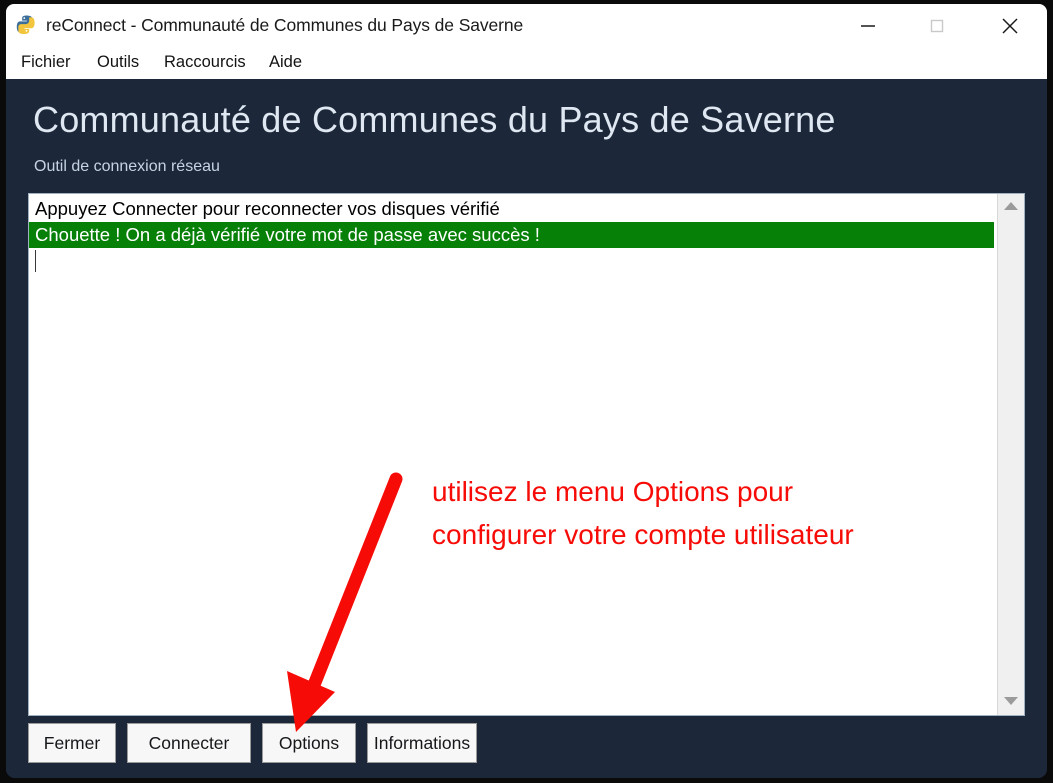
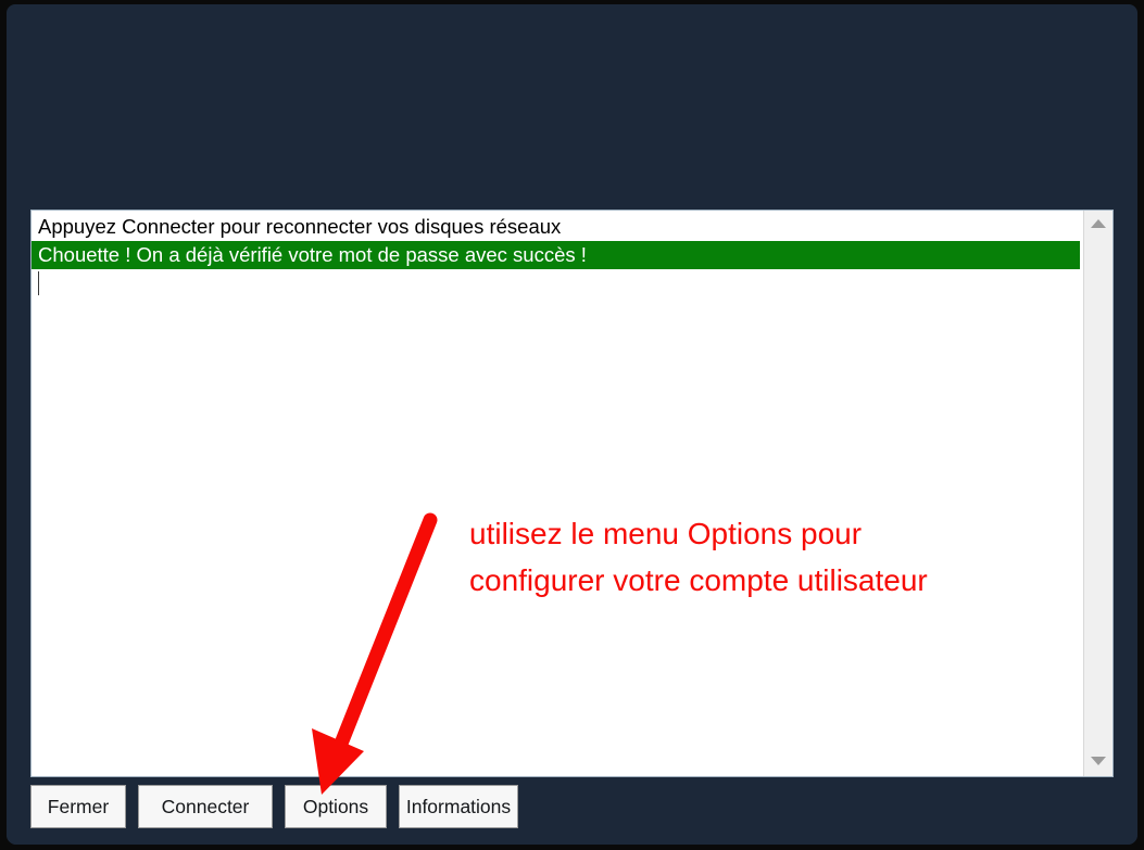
- reConnect - Communauté de Communes du Pays de Saverne
- Fichier
- Outils
- Raccourcis
- Aide
- Communauté de Communes du Pays de Saverne
- Outil de connexion réseau
- Appuyez Connecter pour reconnecter vos disques vérifié
+ Appuyez Connecter pour reconnecter vos disques réseaux
  Chouette ! On a déjà vérifié votre mot de passe avec succès !
  Fermer
  Connecter
  Options
  Informations
  utilisez le menu Options pour
  configurer votre compte utilisateur
